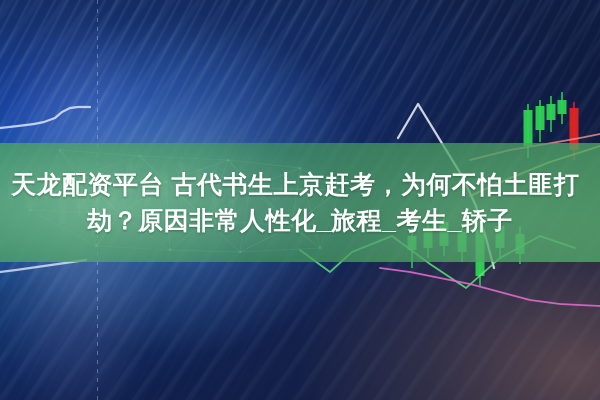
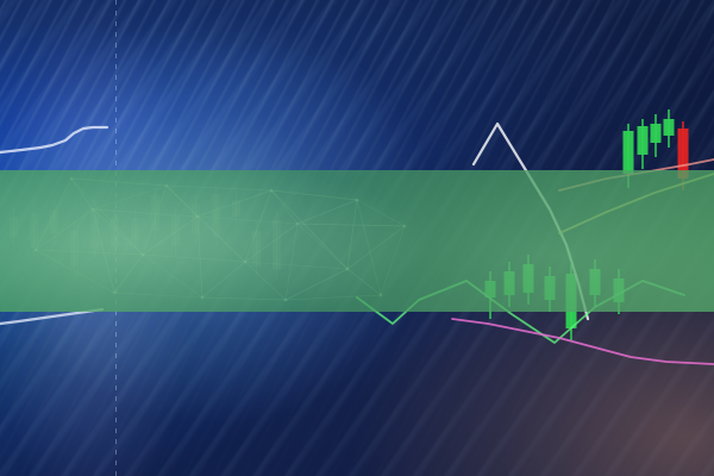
- 天龙配资平台 古代书生上京赶考，为何不怕土匪打
- 劫？原因非常人性化_旅程_考生_轿子
